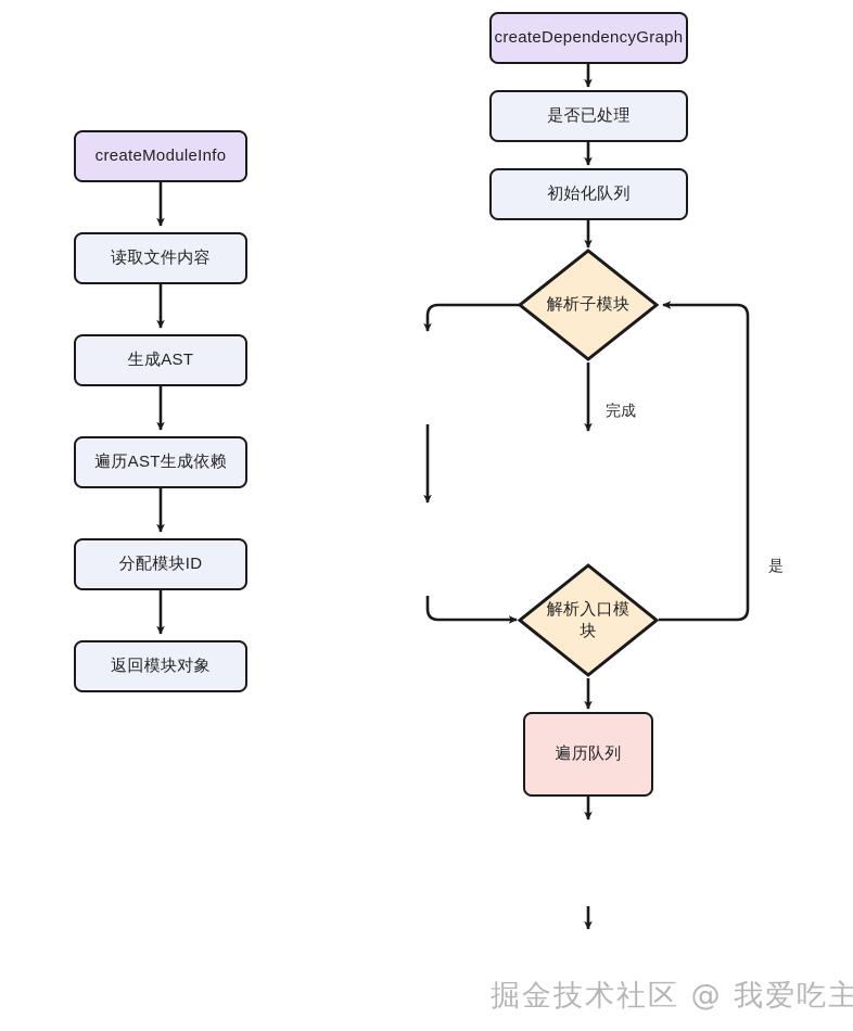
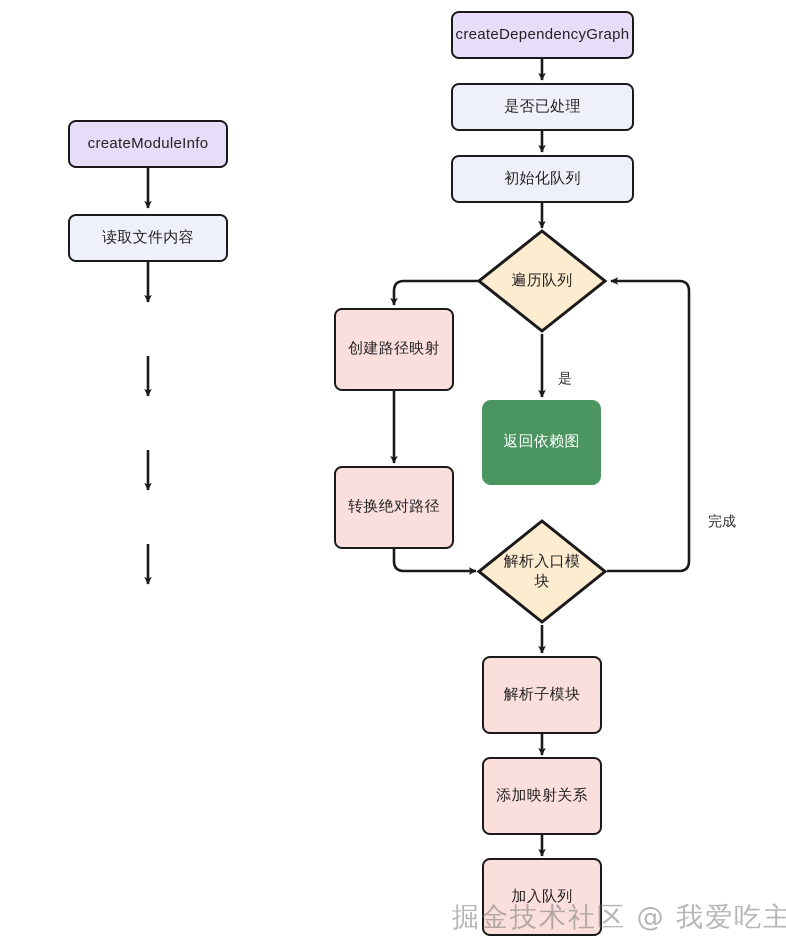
  createModuleInfo
  读取文件内容
- 生成AST
- 遍历AST生成依赖
- 分配模块ID
- 返回模块对象
  createDependencyGraph
  是否已处理
  初始化队列
- 解析子模块
+ 遍历队列
- 完成
+ 是
+ 返回依赖图
+ 创建路径映射
+ 转换绝对路径
  解析入口模块
- 是
+ 完成
- 遍历队列
+ 解析子模块
+ 添加映射关系
+ 加入队列
  掘金技术社区 @ 我爱吃主
